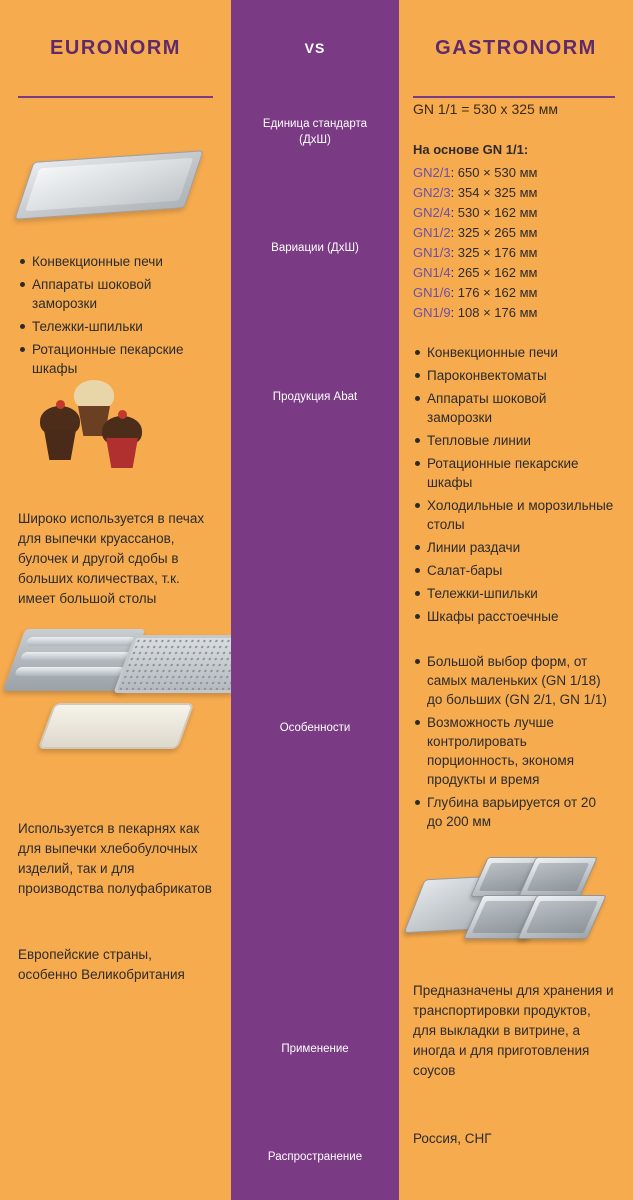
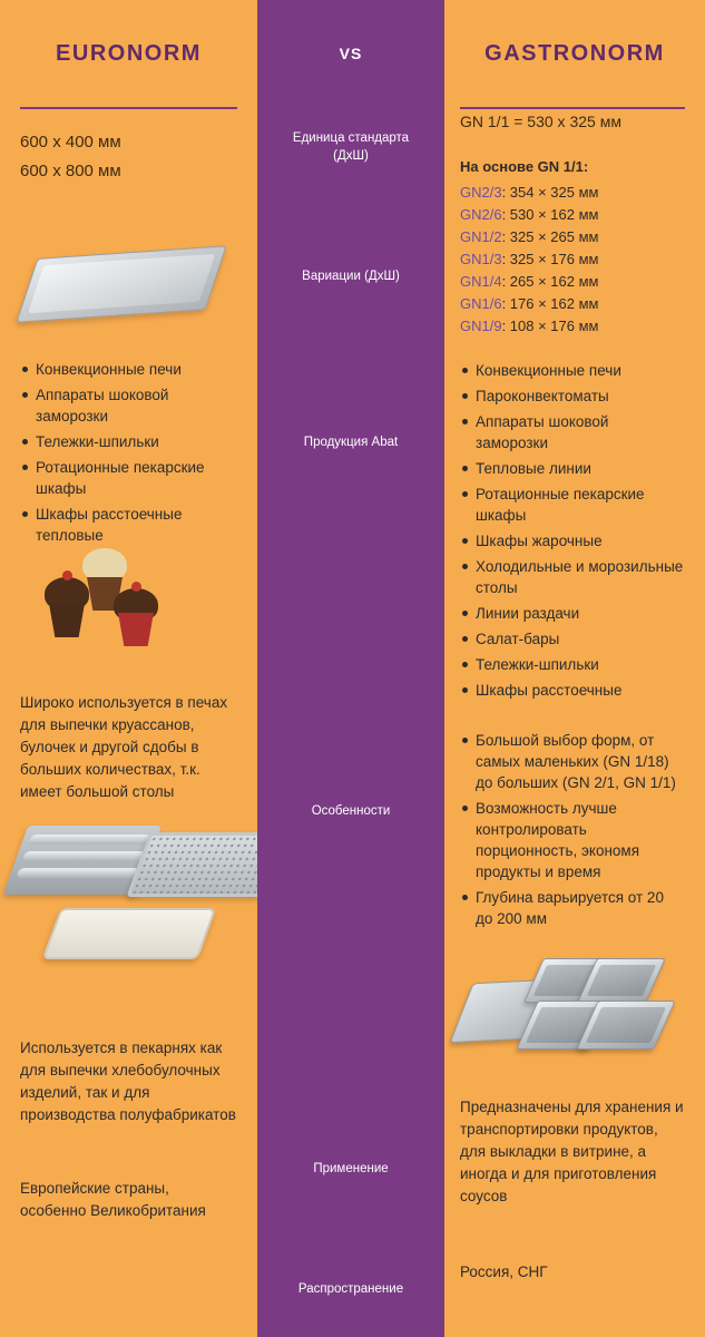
  EURONORM
+ 600 x 400 мм
+ 600 x 800 мм
  Конвекционные печи
  Аппараты шоковой заморозки
  Тележки-шпильки
  Ротационные пекарские шкафы
+ Шкафы расстоечные тепловые
  Широко используется в печах для выпечки круассанов, булочек и другой сдобы в больших количествах, т.к. имеет большой столы
  Используется в пекарнях как для выпечки хлебобулочных изделий, так и для производства полуфабрикатов
  Европейские страны, особенно Великобритания
  VS
  Единица стандарта
  (ДхШ)
  Вариации (ДхШ)
  Продукция Abat
  Особенности
  Применение
  Распространение
  GASTRONORM
  GN 1/1 = 530 x 325 мм
  На основе GN 1/1:
- GN2/1: 650 × 530 мм
  GN2/3: 354 × 325 мм
- GN2/4: 530 × 162 мм
+ GN2/6: 530 × 162 мм
  GN1/2: 325 × 265 мм
  GN1/3: 325 × 176 мм
  GN1/4: 265 × 162 мм
  GN1/6: 176 × 162 мм
  GN1/9: 108 × 176 мм
  Конвекционные печи
  Пароконвектоматы
  Аппараты шоковой заморозки
  Тепловые линии
  Ротационные пекарские шкафы
+ Шкафы жарочные
  Холодильные и морозильные столы
  Линии раздачи
  Салат-бары
  Тележки-шпильки
  Шкафы расстоечные
  Большой выбор форм, от самых маленьких (GN 1/18) до больших (GN 2/1, GN 1/1)
  Возможность лучше контролировать порционность, экономя продукты и время
  Глубина варьируется от 20 до 200 мм
  Предназначены для хранения и транспортировки продуктов, для выкладки в витрине, а иногда и для приготовления соусов
  Россия, СНГ
